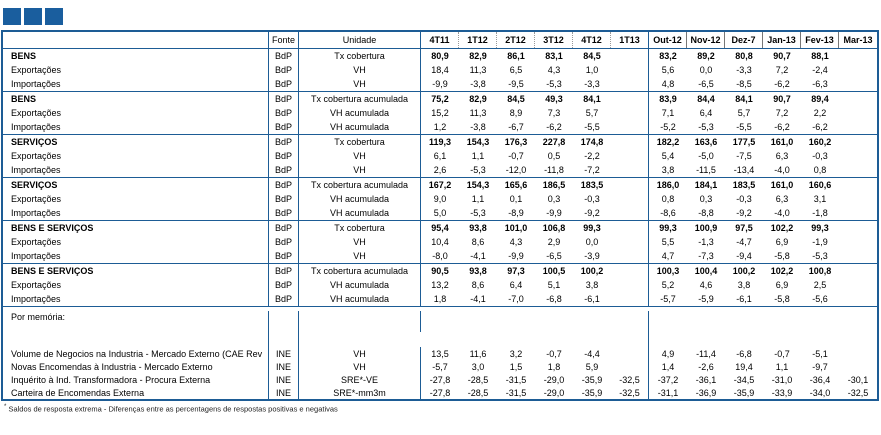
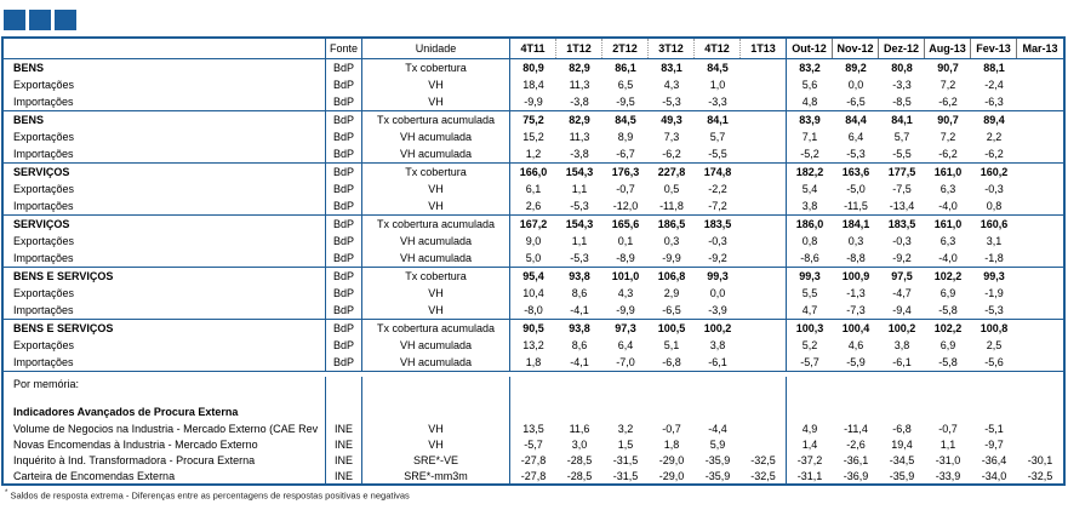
  Fonte
  Unidade
  4T11
  1T12
  2T12
  3T12
  4T12
  1T13
  Out-12
  Nov-12
- Dez-7
+ Dez-12
- Jan-13
+ Aug-13
  Fev-13
  Mar-13
  BENS
  BdP
  Tx cobertura
  80,9
  82,9
  86,1
  83,1
  84,5
  83,2
  89,2
  80,8
  90,7
  88,1
  Exportações
  BdP
  VH
  18,4
  11,3
  6,5
  4,3
  1,0
  5,6
  0,0
  -3,3
  7,2
  -2,4
  Importações
  BdP
  VH
  -9,9
  -3,8
  -9,5
  -5,3
  -3,3
  4,8
  -6,5
  -8,5
  -6,2
  -6,3
  BENS
  BdP
  Tx cobertura acumulada
  75,2
  82,9
  84,5
  49,3
  84,1
  83,9
  84,4
  84,1
  90,7
  89,4
  Exportações
  BdP
  VH acumulada
  15,2
  11,3
  8,9
  7,3
  5,7
  7,1
  6,4
  5,7
  7,2
  2,2
  Importações
  BdP
  VH acumulada
  1,2
  -3,8
  -6,7
  -6,2
  -5,5
  -5,2
  -5,3
  -5,5
  -6,2
  -6,2
  SERVIÇOS
  BdP
  Tx cobertura
- 119,3
+ 166,0
  154,3
  176,3
  227,8
  174,8
  182,2
  163,6
  177,5
  161,0
  160,2
  Exportações
  BdP
  VH
  6,1
  1,1
  -0,7
  0,5
  -2,2
  5,4
  -5,0
  -7,5
  6,3
  -0,3
  Importações
  BdP
  VH
  2,6
  -5,3
  -12,0
  -11,8
  -7,2
  3,8
  -11,5
  -13,4
  -4,0
  0,8
  SERVIÇOS
  BdP
  Tx cobertura acumulada
  167,2
  154,3
  165,6
  186,5
  183,5
  186,0
  184,1
  183,5
  161,0
  160,6
  Exportações
  BdP
  VH acumulada
  9,0
  1,1
  0,1
  0,3
  -0,3
  0,8
  0,3
  -0,3
  6,3
  3,1
  Importações
  BdP
  VH acumulada
  5,0
  -5,3
  -8,9
  -9,9
  -9,2
  -8,6
  -8,8
  -9,2
  -4,0
  -1,8
  BENS E SERVIÇOS
  BdP
  Tx cobertura
  95,4
  93,8
  101,0
  106,8
  99,3
  99,3
  100,9
  97,5
  102,2
  99,3
  Exportações
  BdP
  VH
  10,4
  8,6
  4,3
  2,9
  0,0
  5,5
  -1,3
  -4,7
  6,9
  -1,9
  Importações
  BdP
  VH
  -8,0
  -4,1
  -9,9
  -6,5
  -3,9
  4,7
  -7,3
  -9,4
  -5,8
  -5,3
  BENS E SERVIÇOS
  BdP
  Tx cobertura acumulada
  90,5
  93,8
  97,3
  100,5
  100,2
  100,3
  100,4
  100,2
  102,2
  100,8
  Exportações
  BdP
  VH acumulada
  13,2
  8,6
  6,4
  5,1
  3,8
  5,2
  4,6
  3,8
  6,9
  2,5
  Importações
  BdP
  VH acumulada
  1,8
  -4,1
  -7,0
  -6,8
  -6,1
  -5,7
  -5,9
  -6,1
  -5,8
  -5,6
  Por memória:
+ Indicadores Avançados de Procura Externa
  Volume de Negocios na Industria - Mercado Externo (CAE Rev
  INE
  VH
  13,5
  11,6
  3,2
  -0,7
  -4,4
  4,9
  -11,4
  -6,8
  -0,7
  -5,1
  Novas Encomendas à Industria - Mercado Externo
  INE
  VH
  -5,7
  3,0
  1,5
  1,8
  5,9
  1,4
  -2,6
  19,4
  1,1
  -9,7
  Inquérito à Ind. Transformadora - Procura Externa
  INE
  SRE*-VE
  -27,8
  -28,5
  -31,5
  -29,0
  -35,9
  -32,5
  -37,2
  -36,1
  -34,5
  -31,0
  -36,4
  -30,1
  Carteira de Encomendas Externa
  INE
  SRE*-mm3m
  -27,8
  -28,5
  -31,5
  -29,0
  -35,9
  -32,5
  -31,1
  -36,9
  -35,9
  -33,9
  -34,0
  -32,5
  Saldos de resposta extrema - Diferenças entre as percentagens de respostas positivas e negativas
